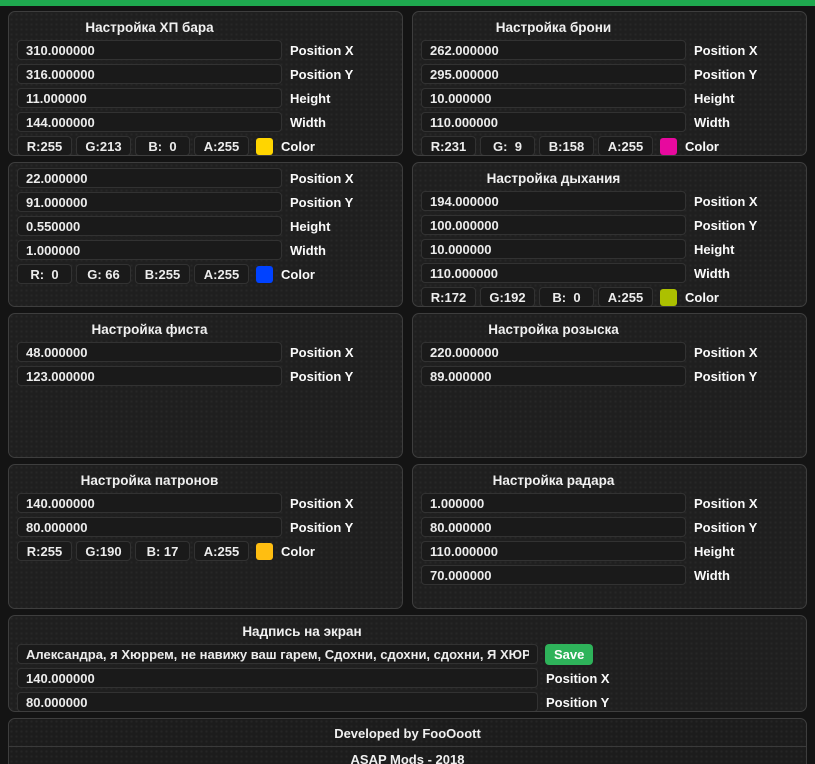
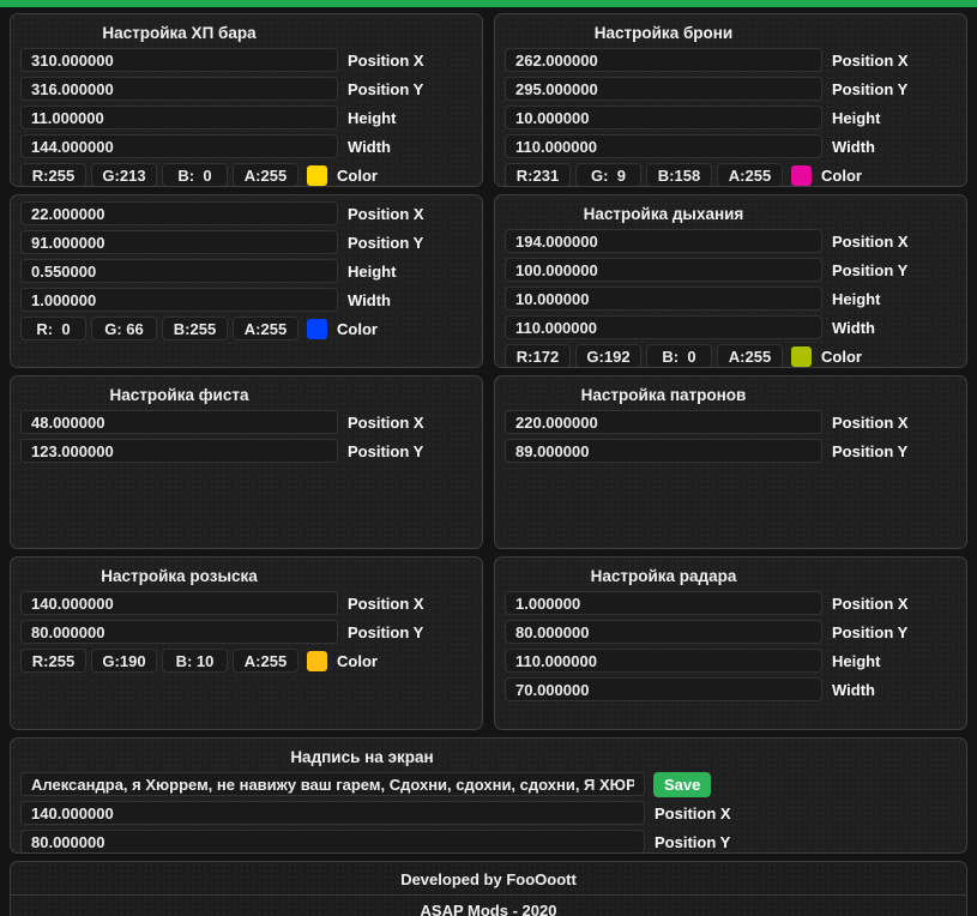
  Настройка ХП бара
  310.000000
  Position X
  316.000000
  Position Y
  11.000000
  Height
  144.000000
  Width
  R:255
  G:213
  B: 0
  A:255
  Color
  Настройка брони
  262.000000
  Position X
  295.000000
  Position Y
  10.000000
  Height
  110.000000
  Width
  R:231
  G: 9
  B:158
  A:255
  Color
  22.000000
  Position X
  91.000000
  Position Y
  0.550000
  Height
  1.000000
  Width
  R: 0
  G: 66
  B:255
  A:255
  Color
  Настройка дыхания
  194.000000
  Position X
  100.000000
  Position Y
  10.000000
  Height
  110.000000
  Width
  R:172
  G:192
  B: 0
  A:255
  Color
  Настройка фиста
  48.000000
  Position X
  123.000000
  Position Y
- Настройка розыска
+ Настройка патронов
  220.000000
  Position X
  89.000000
  Position Y
- Настройка патронов
+ Настройка розыска
  140.000000
  Position X
  80.000000
  Position Y
  R:255
  G:190
- B: 17
+ B: 10
  A:255
  Color
  Настройка радара
  1.000000
  Position X
  80.000000
  Position Y
  110.000000
  Height
  70.000000
  Width
  Надпись на экран
  Александра, я Хюррем, не навижу ваш гарем, Сдохни, сдохни, сдохни, Я ХЮР
  Save
  140.000000
  Position X
  80.000000
  Position Y
  Developed by FooOoott
- ASAP Mods - 2018
+ ASAP Mods - 2020
